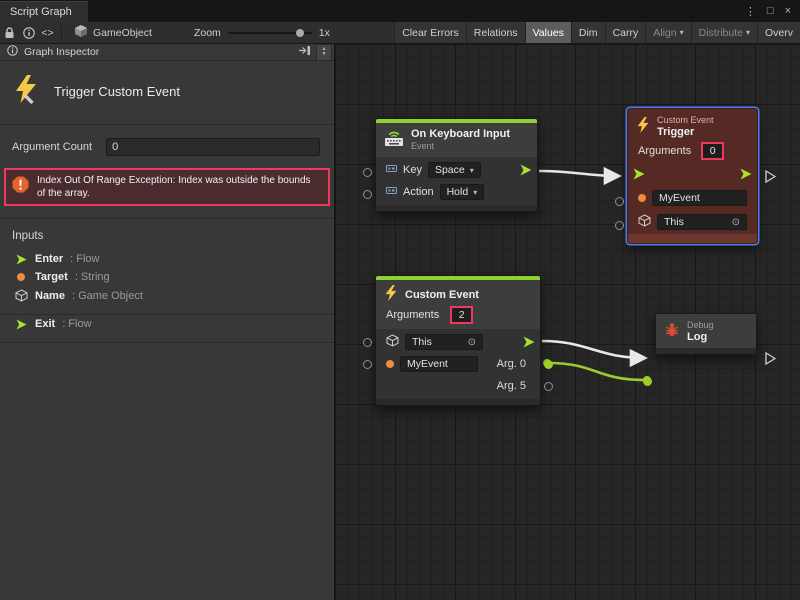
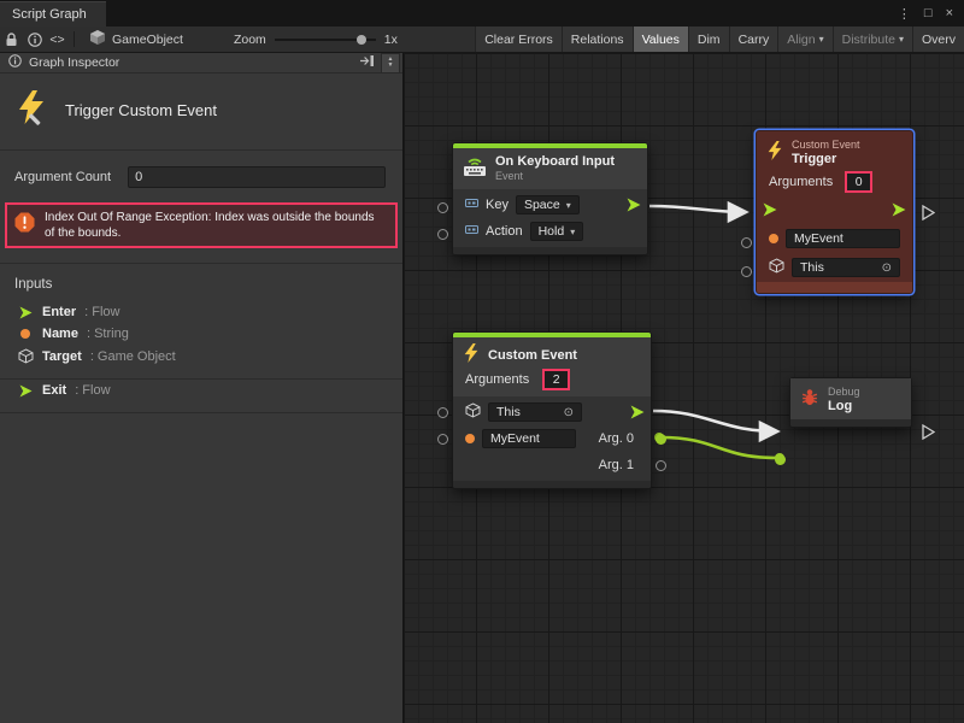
  Script Graph
  ⋮
  □
  ×
  <>
  GameObject
  Zoom
  1x
  Clear Errors
  Relations
  Values
  Dim
  Carry
  Align
  ▾
  Distribute
  ▾
  Overv
  Graph Inspector
  Trigger Custom Event
  Argument Count
  0
- Index Out Of Range Exception: Index was outside the bounds of the array.
+ Index Out Of Range Exception: Index was outside the bounds of the bounds.
  Inputs
  Enter
  : Flow
- Target
+ Name
  : String
- Name
+ Target
  : Game Object
  Exit
  : Flow
  On Keyboard Input
  Event
  Key
  Space
  ▾
  Action
  Hold
  ▾
  Custom Event
  Trigger
  Arguments
  0
  MyEvent
  This
  ⊙
  Custom Event
  Arguments
  2
  This
  ⊙
  MyEvent
  Arg. 0
- Arg. 5
+ Arg. 1
  Debug
  Log
